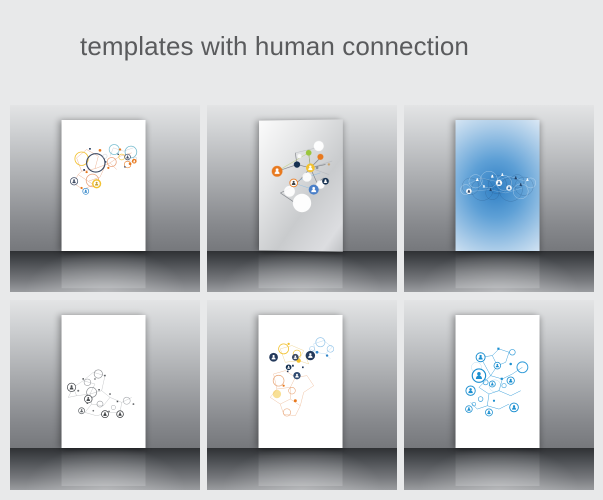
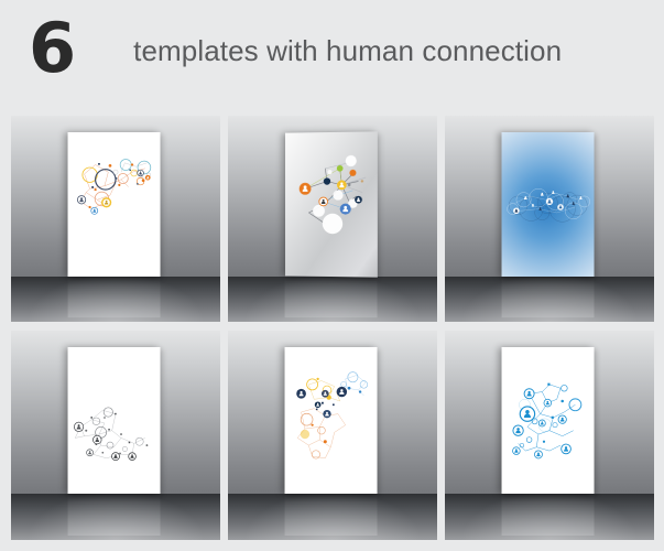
+ 6
  templates with human connection
